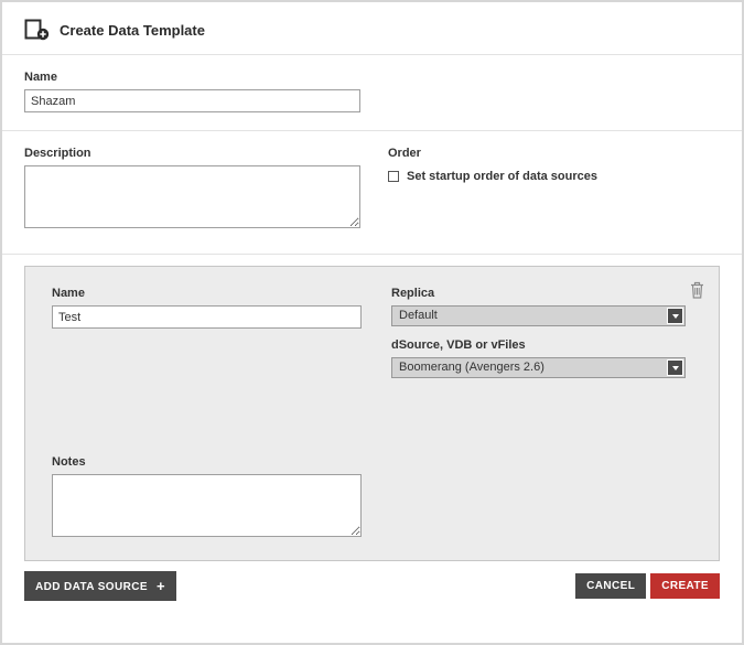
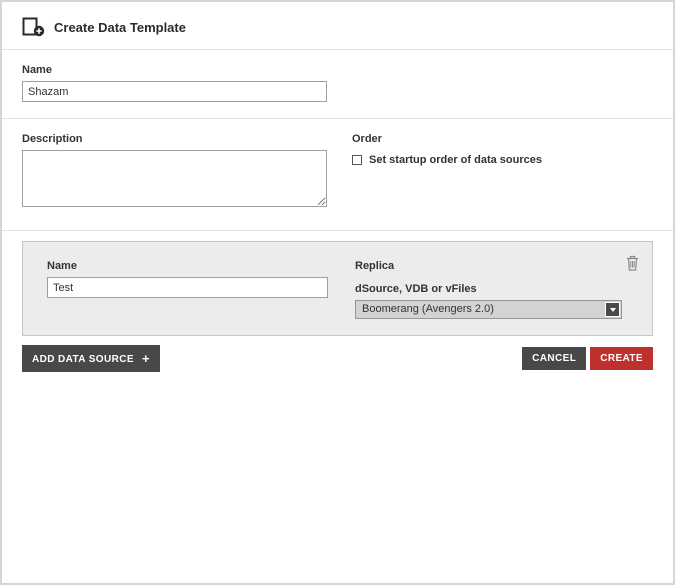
  Create Data Template
  Name
  Shazam
  Description
  Order
  Set startup order of data sources
  Name
  Test
  Replica
- Default
  dSource, VDB or vFiles
- Boomerang (Avengers 2.6)
+ Boomerang (Avengers 2.0)
- Notes
  ADD DATA SOURCE +
  CANCEL
  CREATE
